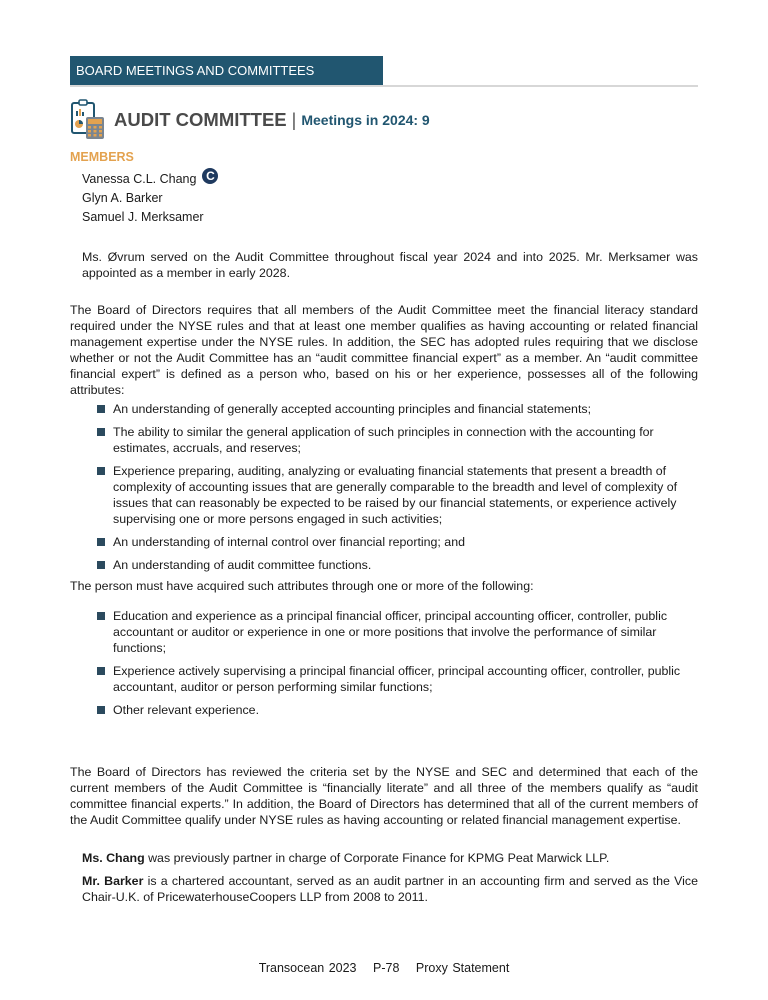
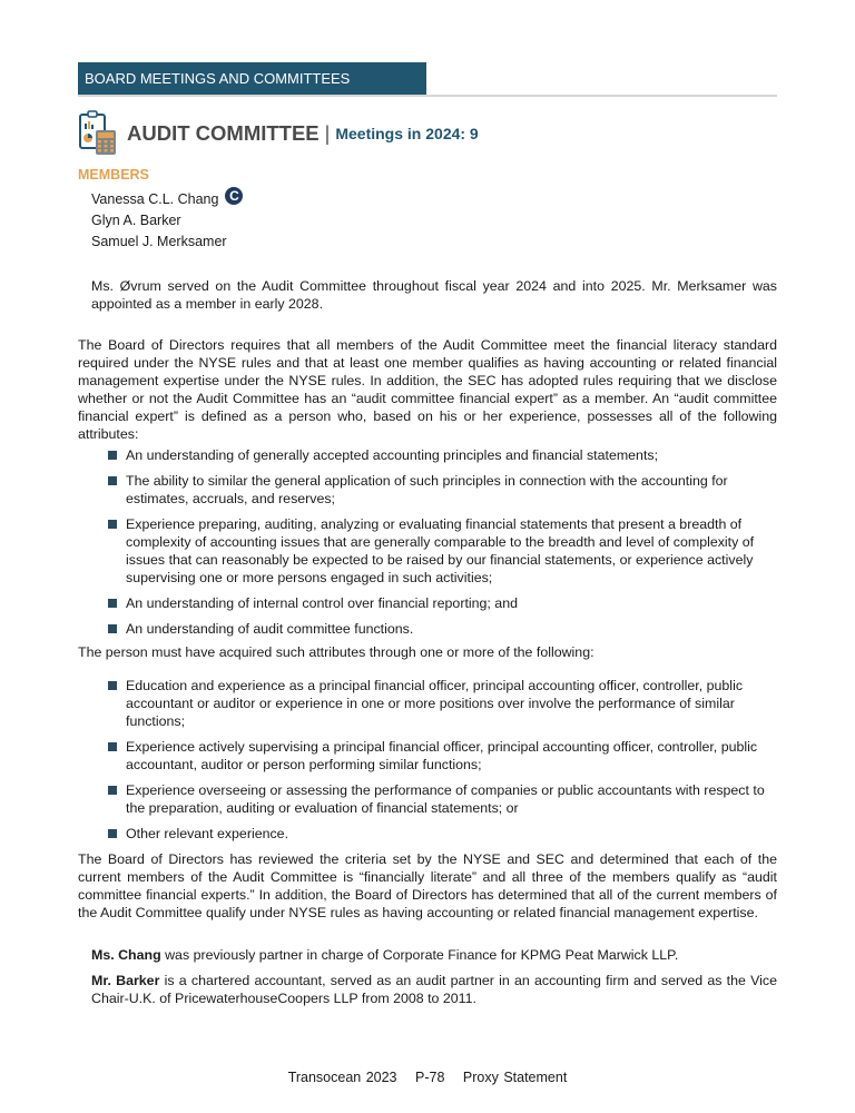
  BOARD MEETINGS AND COMMITTEES
  AUDIT COMMITTEE
  |
  Meetings in 2024: 9
  MEMBERS
  Vanessa C.L. Chang
  C
  Glyn A. Barker
  Samuel J. Merksamer
  Ms. Øvrum served on the Audit Committee throughout fiscal year 2024 and into 2025. Mr. Merksamer was appointed as a member in early 2028.
  The Board of Directors requires that all members of the Audit Committee meet the financial literacy standard required under the NYSE rules and that at least one member qualifies as having accounting or related financial management expertise under the NYSE rules. In addition, the SEC has adopted rules requiring that we disclose whether or not the Audit Committee has an “audit committee financial expert” as a member. An “audit committee financial expert” is defined as a person who, based on his or her experience, possesses all of the following attributes:
  An understanding of generally accepted accounting principles and financial statements;
  The ability to similar the general application of such principles in connection with the accounting for estimates, accruals, and reserves;
  Experience preparing, auditing, analyzing or evaluating financial statements that present a breadth of complexity of accounting issues that are generally comparable to the breadth and level of complexity of issues that can reasonably be expected to be raised by our financial statements, or experience actively supervising one or more persons engaged in such activities;
  An understanding of internal control over financial reporting; and
  An understanding of audit committee functions.
  The person must have acquired such attributes through one or more of the following:
- Education and experience as a principal financial officer, principal accounting officer, controller, public accountant or auditor or experience in one or more positions that involve the performance of similar functions;
+ Education and experience as a principal financial officer, principal accounting officer, controller, public accountant or auditor or experience in one or more positions over involve the performance of similar functions;
  Experience actively supervising a principal financial officer, principal accounting officer, controller, public accountant, auditor or person performing similar functions;
+ Experience overseeing or assessing the performance of companies or public accountants with respect to the preparation, auditing or evaluation of financial statements; or
  Other relevant experience.
  The Board of Directors has reviewed the criteria set by the NYSE and SEC and determined that each of the current members of the Audit Committee is “financially literate” and all three of the members qualify as “audit committee financial experts.” In addition, the Board of Directors has determined that all of the current members of the Audit Committee qualify under NYSE rules as having accounting or related financial management expertise.
  Ms. Chang was previously partner in charge of Corporate Finance for KPMG Peat Marwick LLP.
  Mr. Barker is a chartered accountant, served as an audit partner in an accounting firm and served as the Vice Chair-U.K. of PricewaterhouseCoopers LLP from 2008 to 2011.
  Transocean 2023 P-78 Proxy Statement
